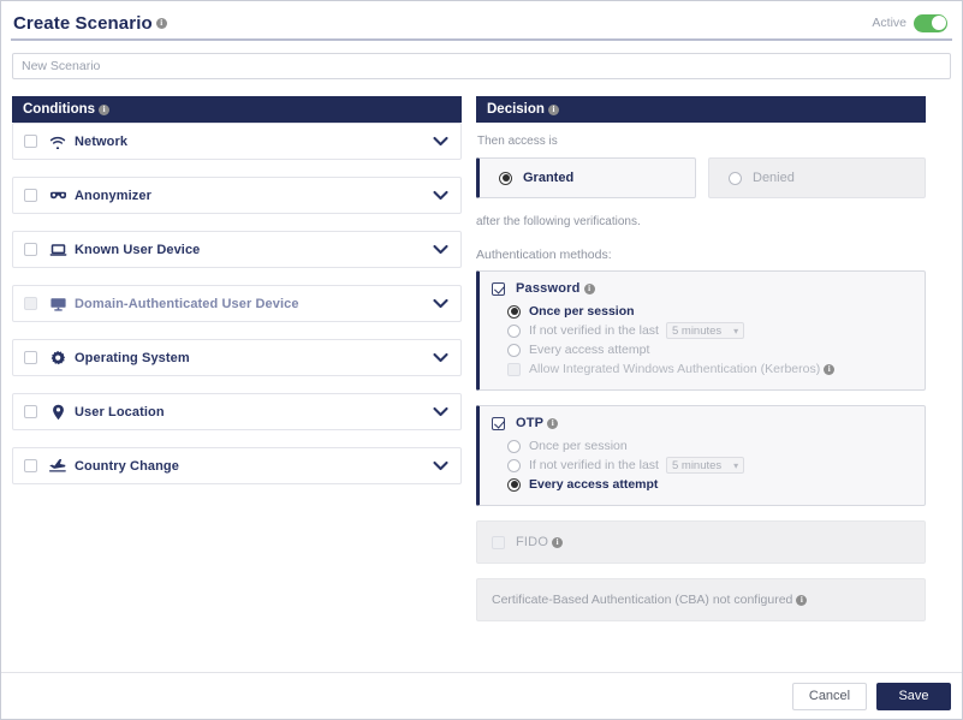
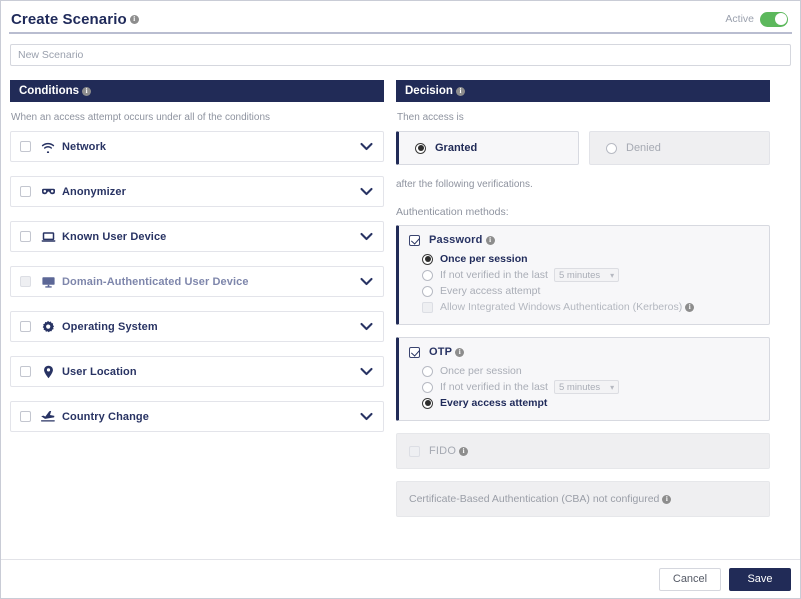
  Create Scenario
  i
  Active
  New Scenario
  Conditions
  i
+ When an access attempt occurs under all of the conditions
  Network
  Anonymizer
  Known User Device
  Domain-Authenticated User Device
  Operating System
  User Location
  Country Change
  Decision
  i
  Then access is
  Granted
  Denied
  after the following verifications.
  Authentication methods:
  Password
  i
  Once per session
  If not verified in the last
  5 minutes
  ▾
  Every access attempt
  Allow Integrated Windows Authentication (Kerberos)
  i
  OTP
  i
  Once per session
  If not verified in the last
  5 minutes
  ▾
  Every access attempt
  FIDO
  i
  Certificate-Based Authentication (CBA) not configured
  i
  Cancel
  Save
